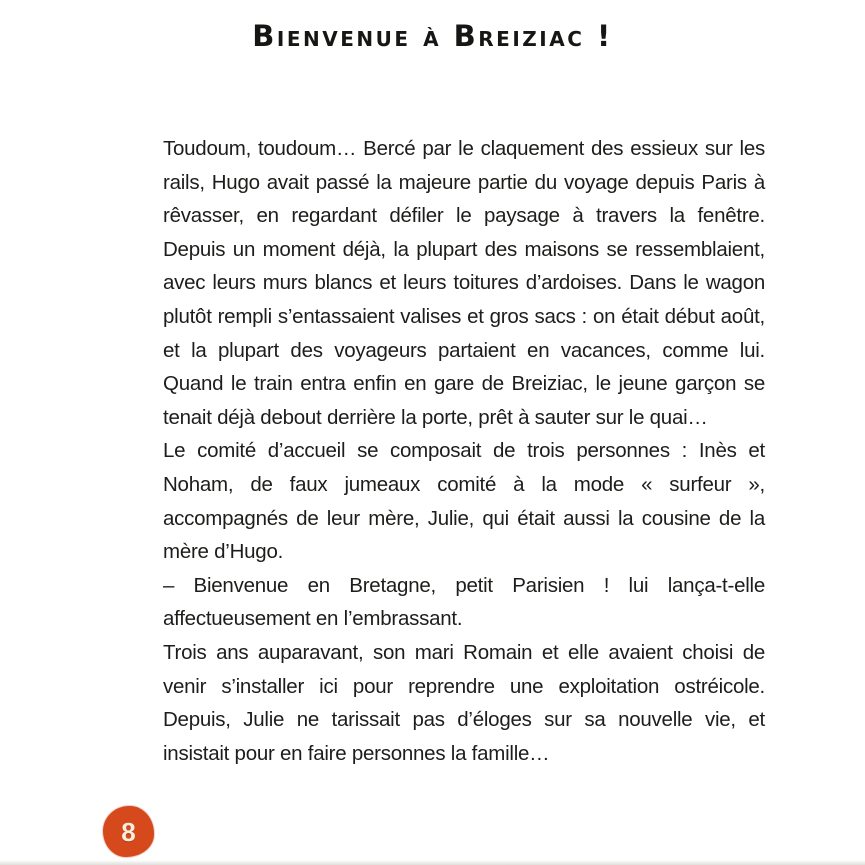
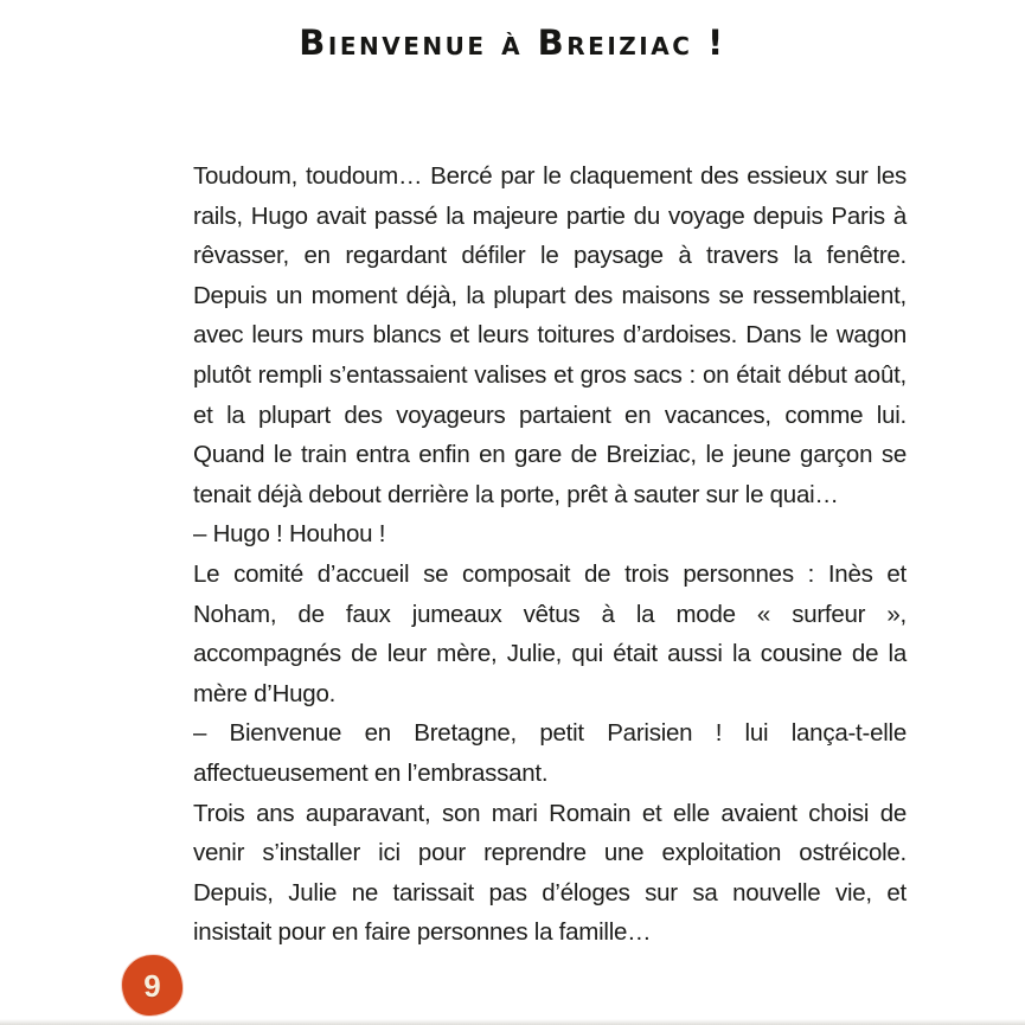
  Bienvenue à Breiziac !
  Toudoum, toudoum… Bercé par le claquement des essieux sur les rails, Hugo avait passé la majeure partie du voyage depuis Paris à rêvasser, en regardant défiler le paysage à travers la fenêtre. Depuis un moment déjà, la plupart des maisons se ressemblaient, avec leurs murs blancs et leurs toitures d’ardoises. Dans le wagon plutôt rempli s’entassaient valises et gros sacs : on était début août, et la plupart des voyageurs partaient en vacances, comme lui. Quand le train entra enfin en gare de Breiziac, le jeune garçon se tenait déjà debout derrière la porte, prêt à sauter sur le quai…
+ – Hugo ! Houhou !
- Le comité d’accueil se composait de trois personnes : Inès et Noham, de faux jumeaux comité à la mode « surfeur », accompagnés de leur mère, Julie, qui était aussi la cousine de la mère d’Hugo.
+ Le comité d’accueil se composait de trois personnes : Inès et Noham, de faux jumeaux vêtus à la mode « surfeur », accompagnés de leur mère, Julie, qui était aussi la cousine de la mère d’Hugo.
  – Bienvenue en Bretagne, petit Parisien ! lui lança-t-elle affectueusement en l’embrassant.
  Trois ans auparavant, son mari Romain et elle avaient choisi de venir s’installer ici pour reprendre une exploitation ostréicole. Depuis, Julie ne tarissait pas d’éloges sur sa nouvelle vie, et insistait pour en faire personnes la famille…
- 8
+ 9
